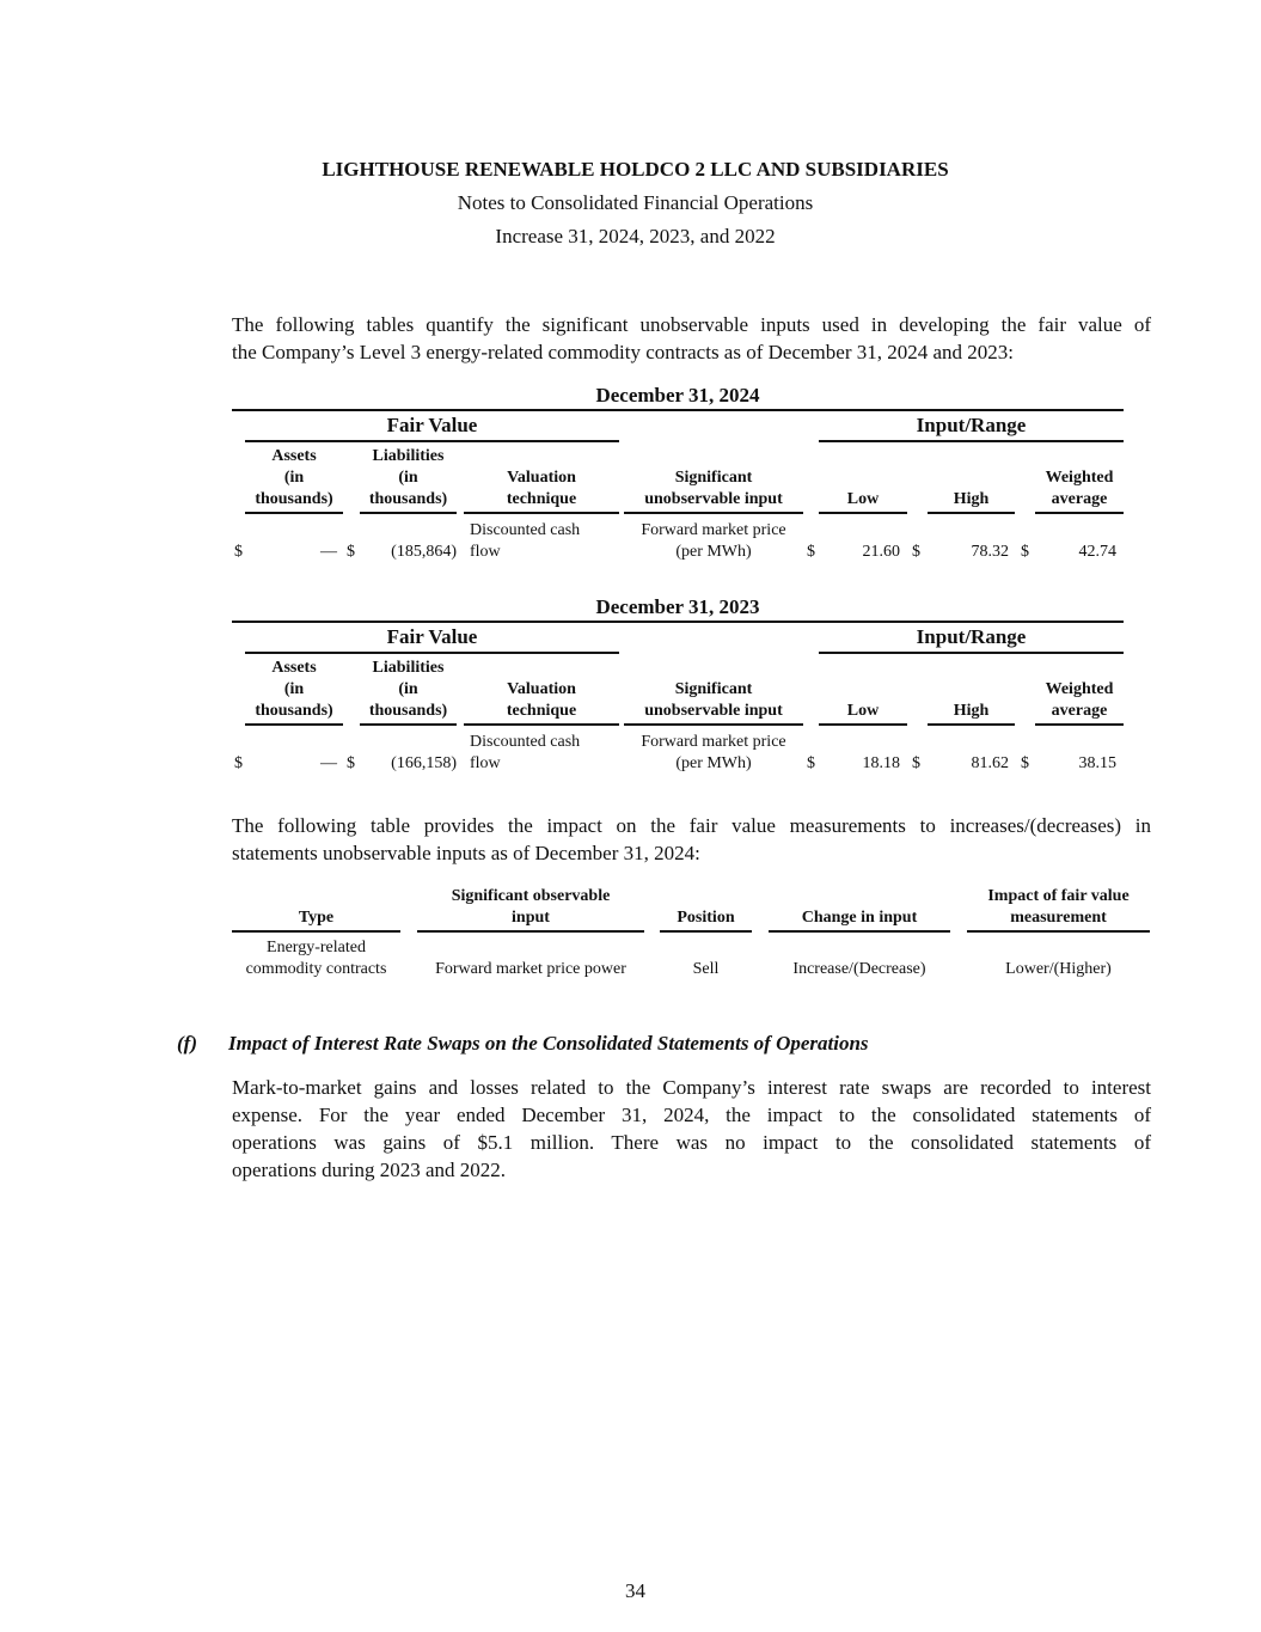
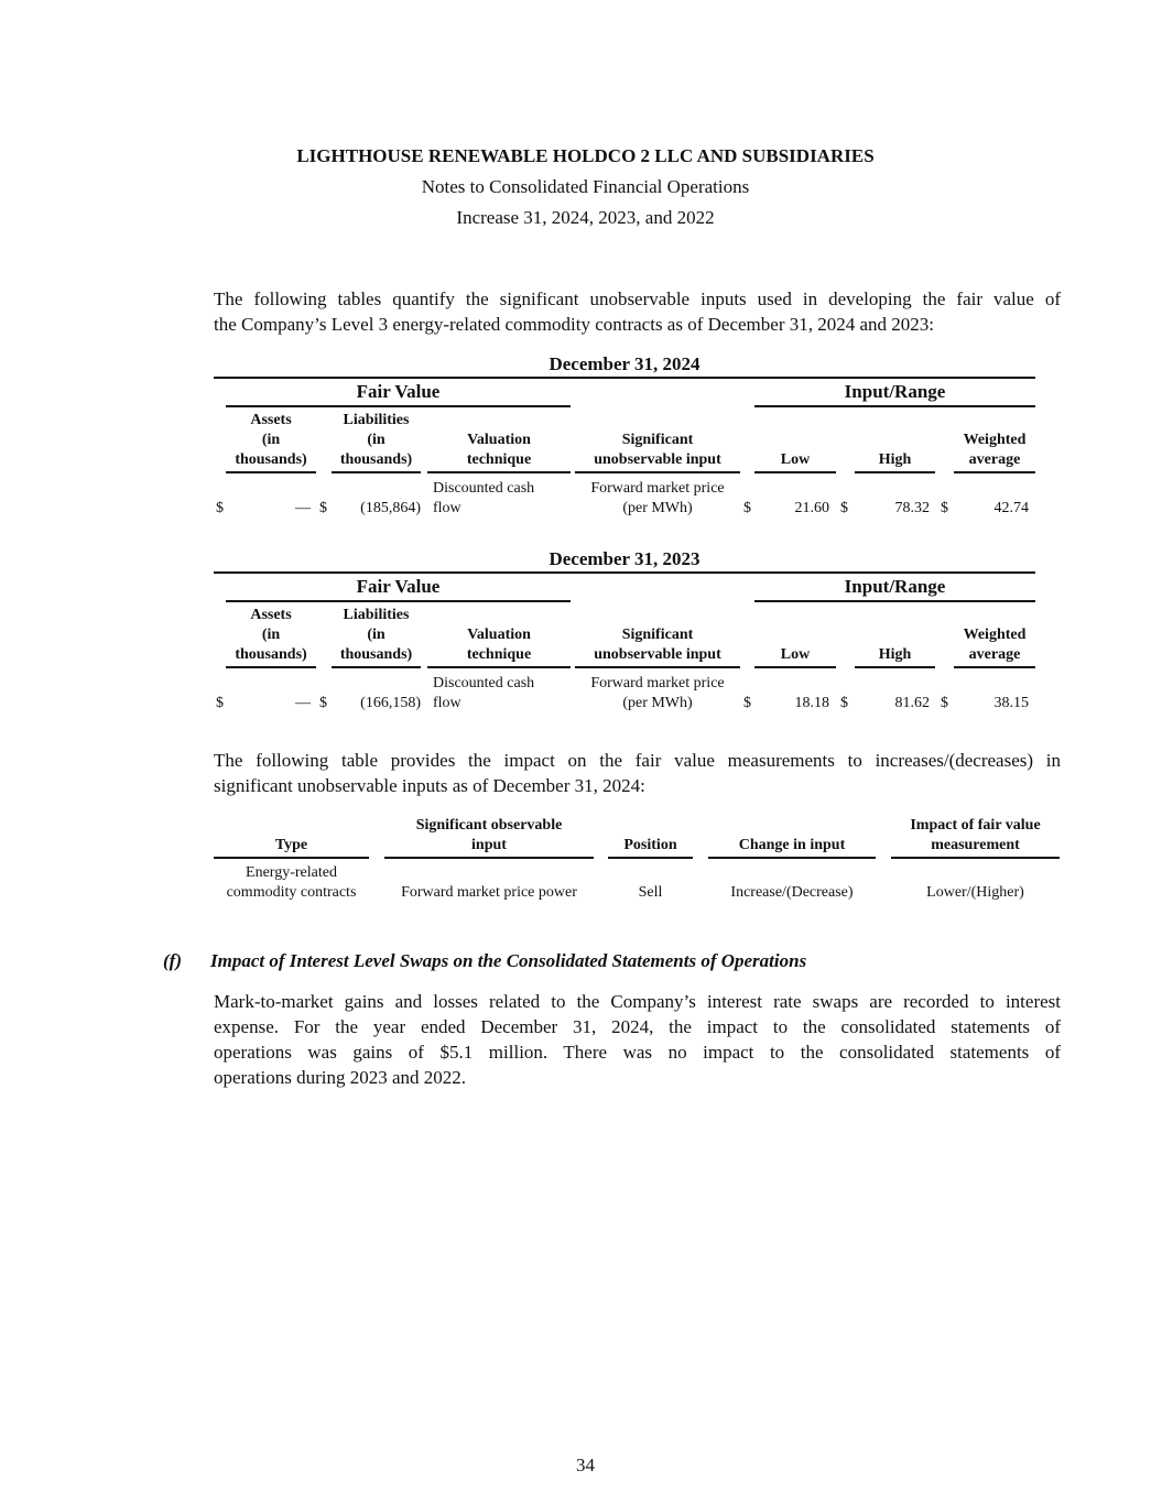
  LIGHTHOUSE RENEWABLE HOLDCO 2 LLC AND SUBSIDIARIES
  Notes to Consolidated Financial Operations
  Increase 31, 2024, 2023, and 2022
  The following tables quantify the significant unobservable inputs used in developing the fair value of
  the Company’s Level 3 energy-related commodity contracts as of December 31, 2024 and 2023:
  December 31, 2024
  Fair Value
  Input/Range
  Assets
  (in
  thousands)
  Liabilities
  (in
  thousands)
  Valuation
  technique
  Significant
  unobservable input
  Low
  High
  Weighted
  average
  $
  —
  $
  (185,864)
  Discounted cash
  flow
  Forward market price
  (per MWh)
  $
  21.60
  $
  78.32
  $
  42.74
  December 31, 2023
  Fair Value
  Input/Range
  Assets
  (in
  thousands)
  Liabilities
  (in
  thousands)
  Valuation
  technique
  Significant
  unobservable input
  Low
  High
  Weighted
  average
  $
  —
  $
  (166,158)
  Discounted cash
  flow
  Forward market price
  (per MWh)
  $
  18.18
  $
  81.62
  $
  38.15
  The following table provides the impact on the fair value measurements to increases/(decreases) in
- statements unobservable inputs as of December 31, 2024:
+ significant unobservable inputs as of December 31, 2024:
  Type
  Significant observable
  input
  Position
  Change in input
  Impact of fair value
  measurement
  Energy-related
  commodity contracts
  Forward market price power
  Sell
  Increase/(Decrease)
  Lower/(Higher)
  (f)
- Impact of Interest Rate Swaps on the Consolidated Statements of Operations
+ Impact of Interest Level Swaps on the Consolidated Statements of Operations
  Mark-to-market gains and losses related to the Company’s interest rate swaps are recorded to interest
  expense. For the year ended December 31, 2024, the impact to the consolidated statements of
  operations was gains of $5.1 million. There was no impact to the consolidated statements of
  operations during 2023 and 2022.
  34
